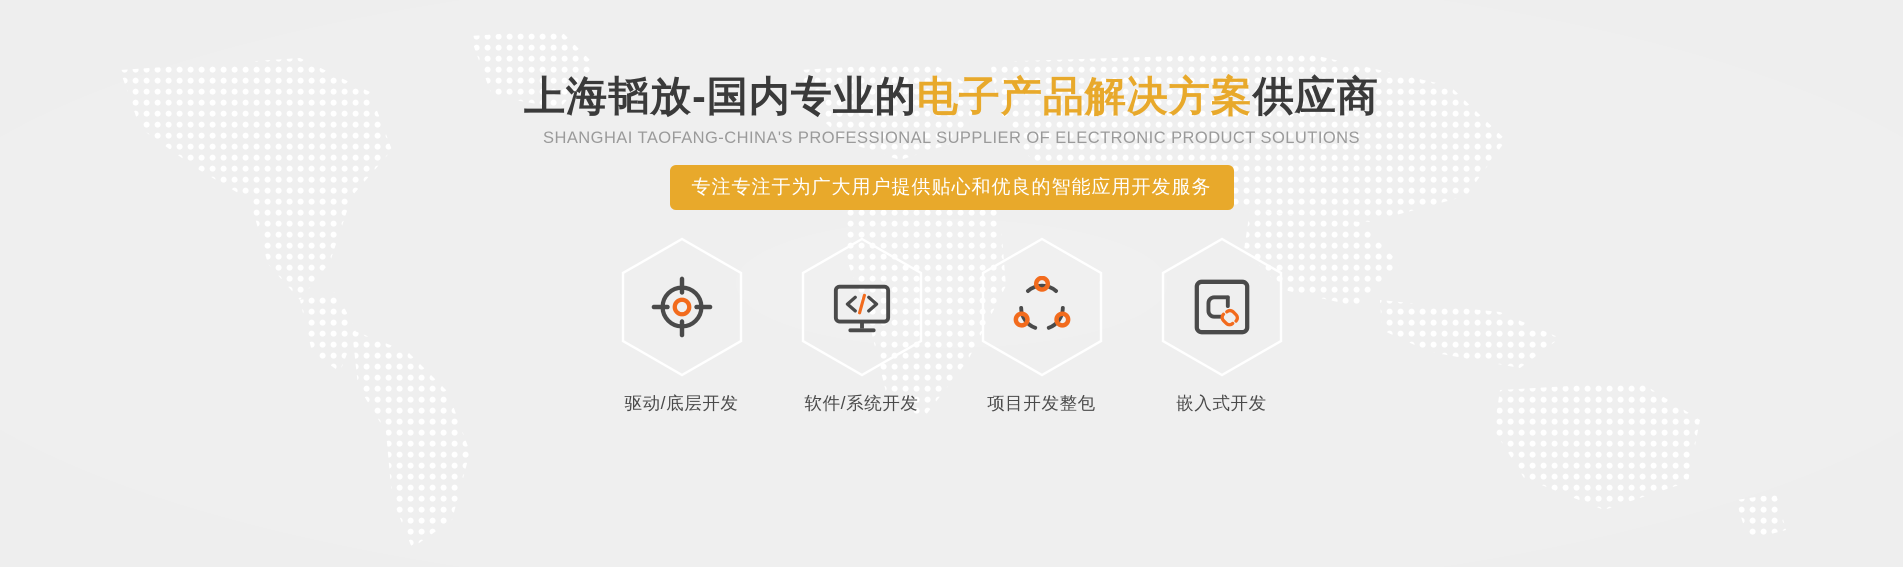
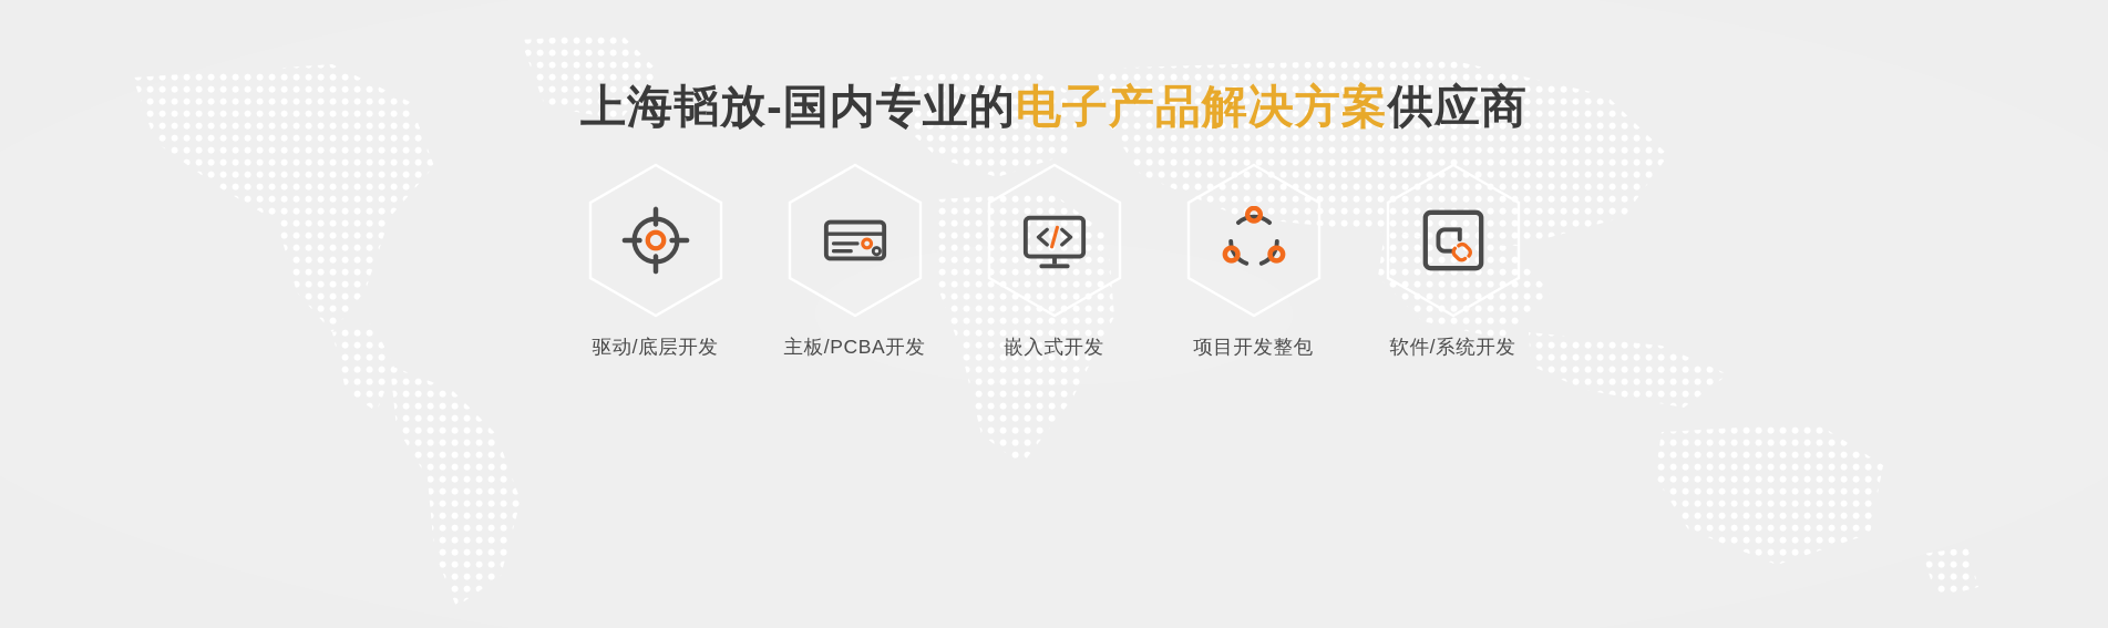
  上海韬放-国内专业的电子产品解决方案供应商
- SHANGHAI TAOFANG-CHINA'S PROFESSIONAL SUPPLIER OF ELECTRONIC PRODUCT SOLUTIONS
- 专注专注于为广大用户提供贴心和优良的智能应用开发服务
  驱动/底层开发
+ 主板/PCBA开发
- 软件/系统开发
+ 嵌入式开发
  项目开发整包
- 嵌入式开发
+ 软件/系统开发
